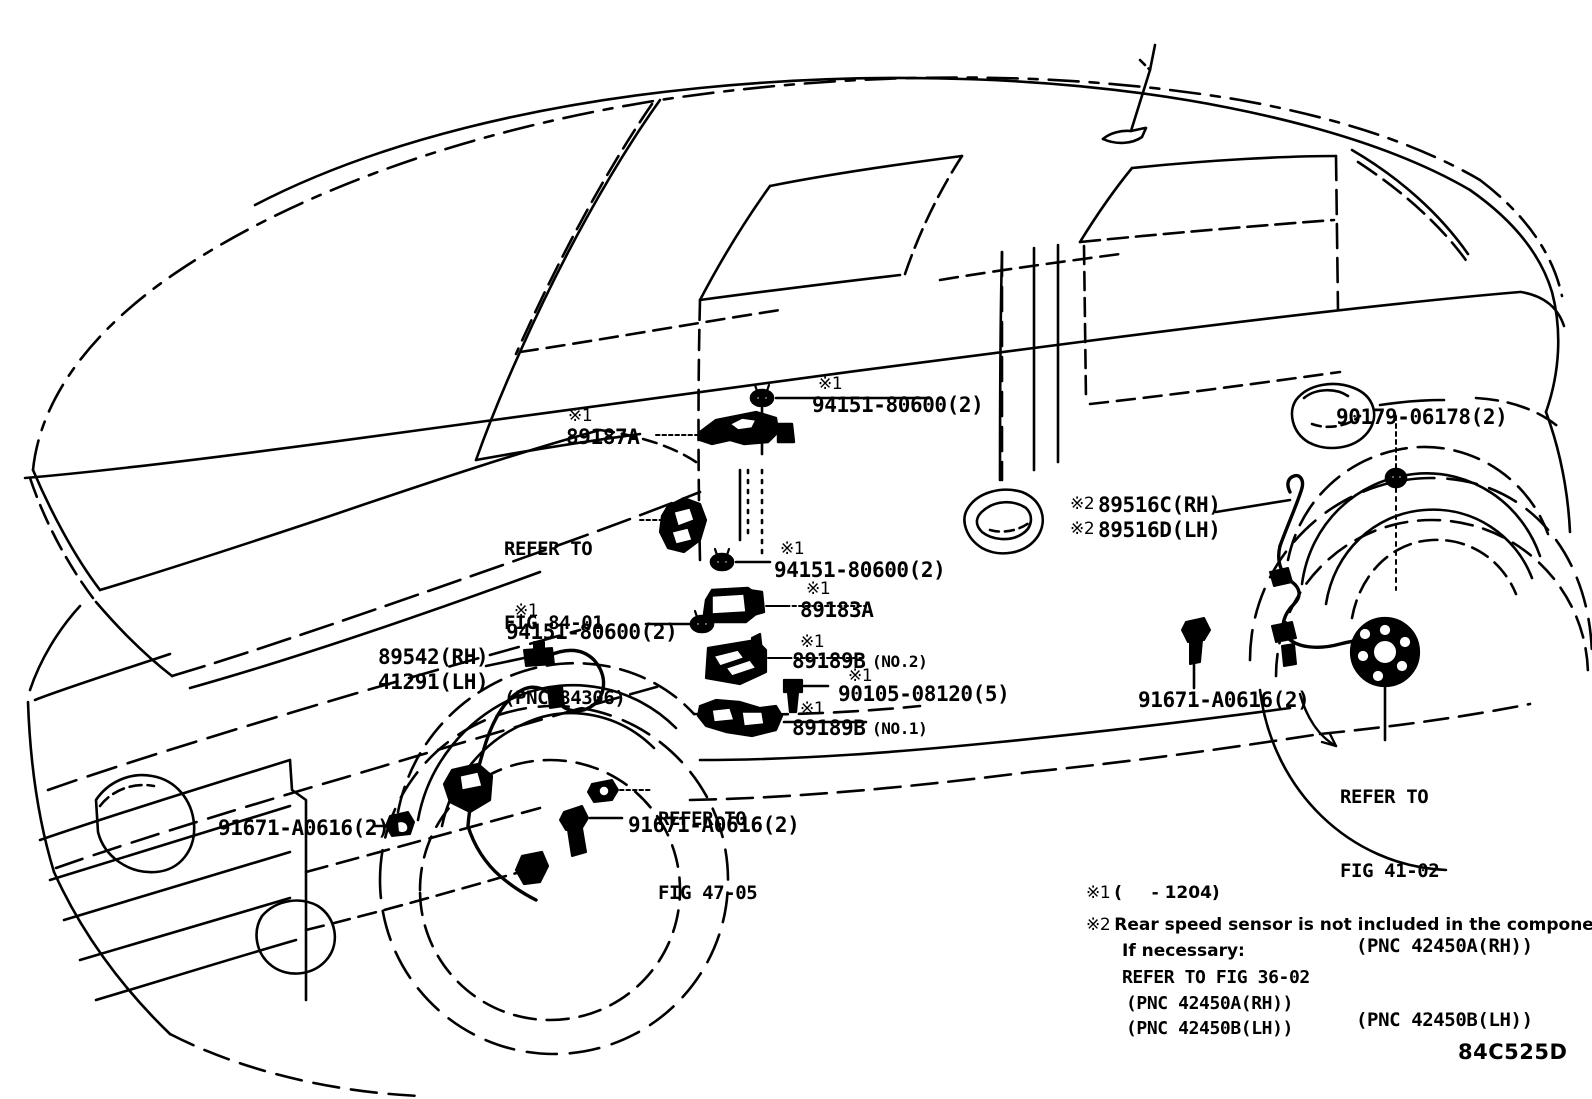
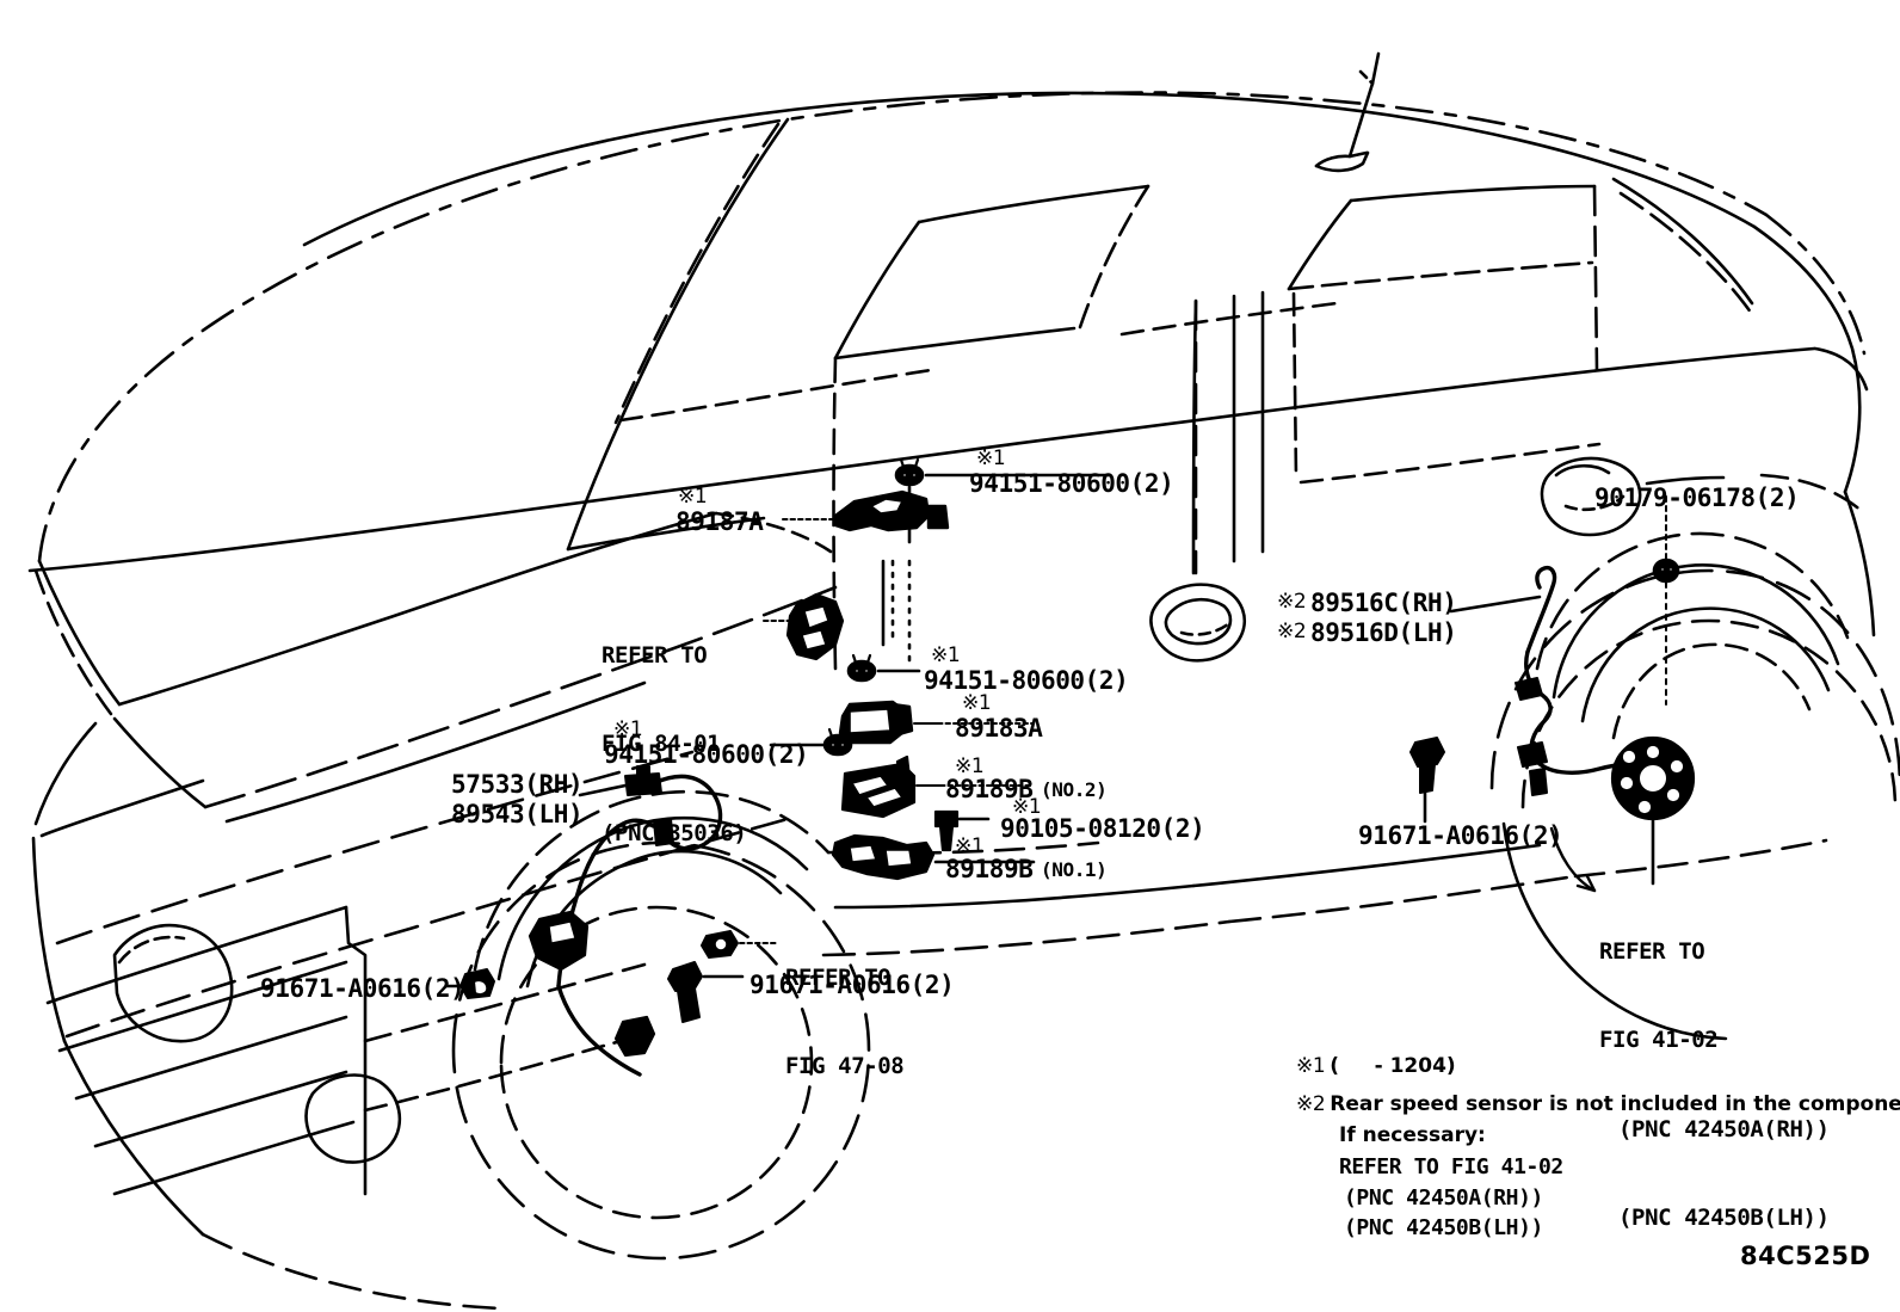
  ※1
  89187A
  ※1
  94151-80600(2)
  ※1
  94151-80600(2)
  ※1
  94151-80600(2)
  ※1
  89183A
  ※1
  89189B
  (NO.2)
  ※1
- 90105-08120(5)
+ 90105-08120(2)
  ※1
  89189B
  (NO.1)
- 89542(RH)
+ 57533(RH)
- 41291(LH)
+ 89543(LH)
  91671-A0616(2)
  91671-A0616(2)
  91671-A0616(2)
  ※2
  89516C(RH)
  ※2
  89516D(LH)
  90179-06178(2)
  REFER TO
  FIG 84-01
- (PNC 84306)
+ (PNC 35036)
  REFER TO
- FIG 47-05
+ FIG 47-08
  REFER TO
  FIG 41-02
  (PNC 42450A(RH))
  (PNC 42450B(LH))
  ※1
  ( - 1204)
  ※2
  Rear speed sensor is not included in the compone
  If necessary:
- REFER TO FIG 36-02
+ REFER TO FIG 41-02
  (PNC 42450A(RH))
  (PNC 42450B(LH))
  84C525D
